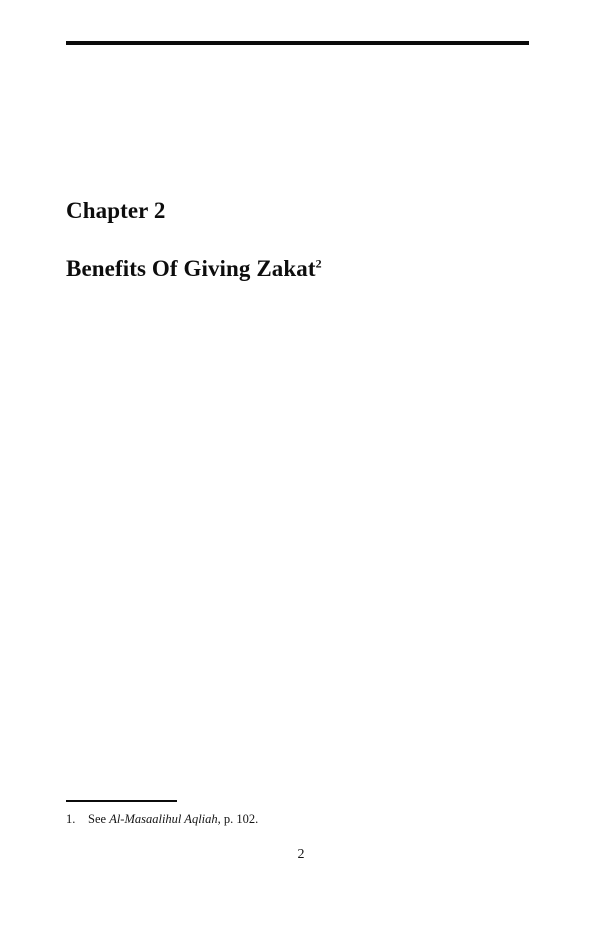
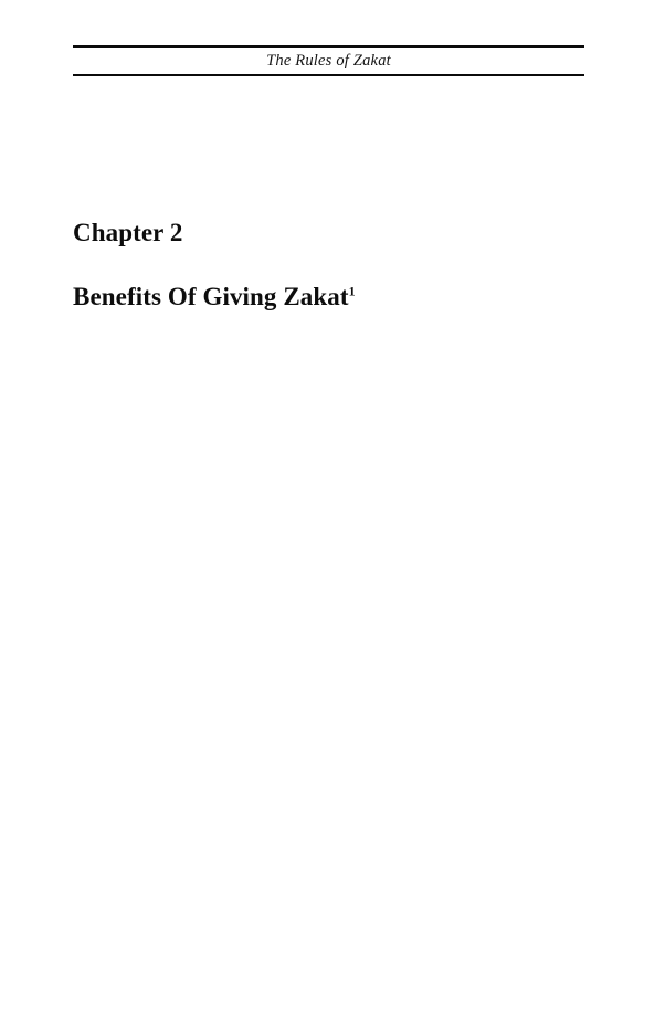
+ The Rules of Zakat
  Chapter 2
- Benefits Of Giving Zakat2
+ Benefits Of Giving Zakat1
- 1.
- See Al-Masaalihul Aqliah, p. 102.
- 2
